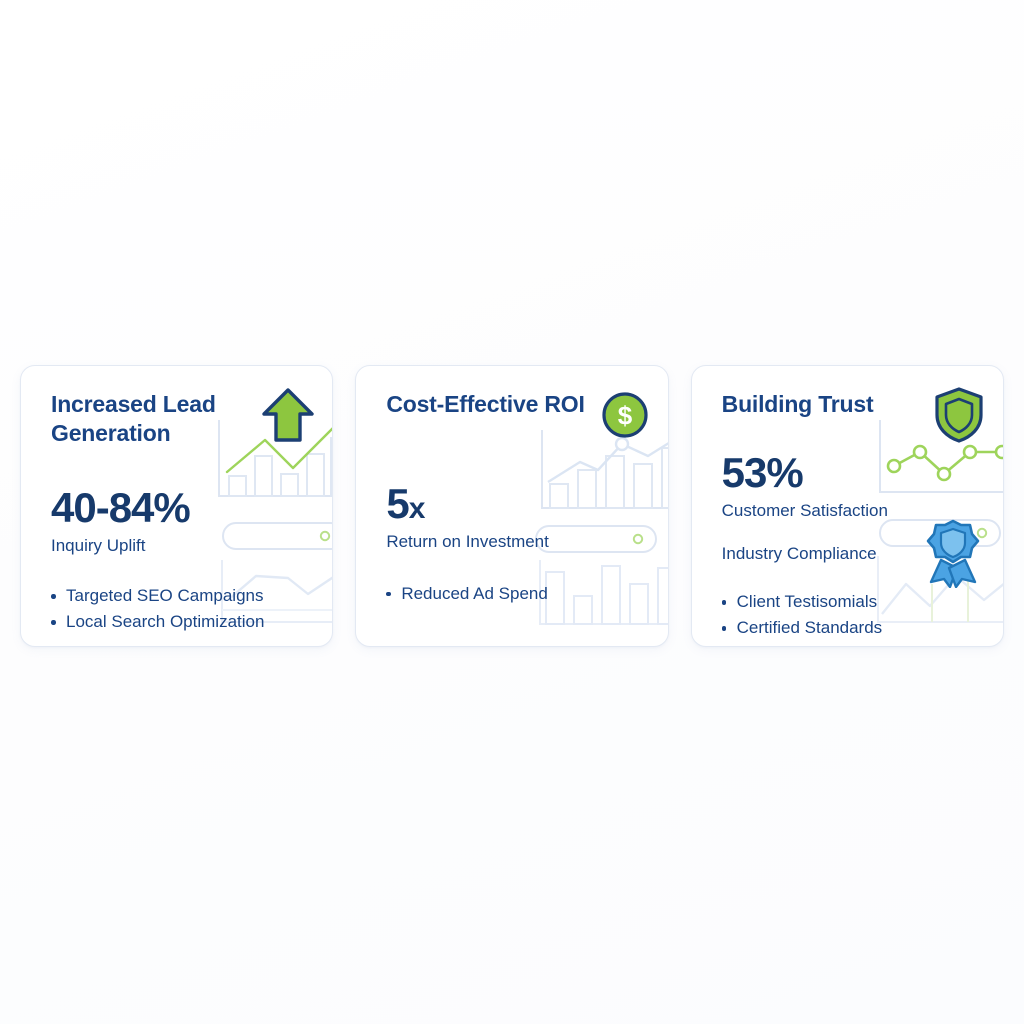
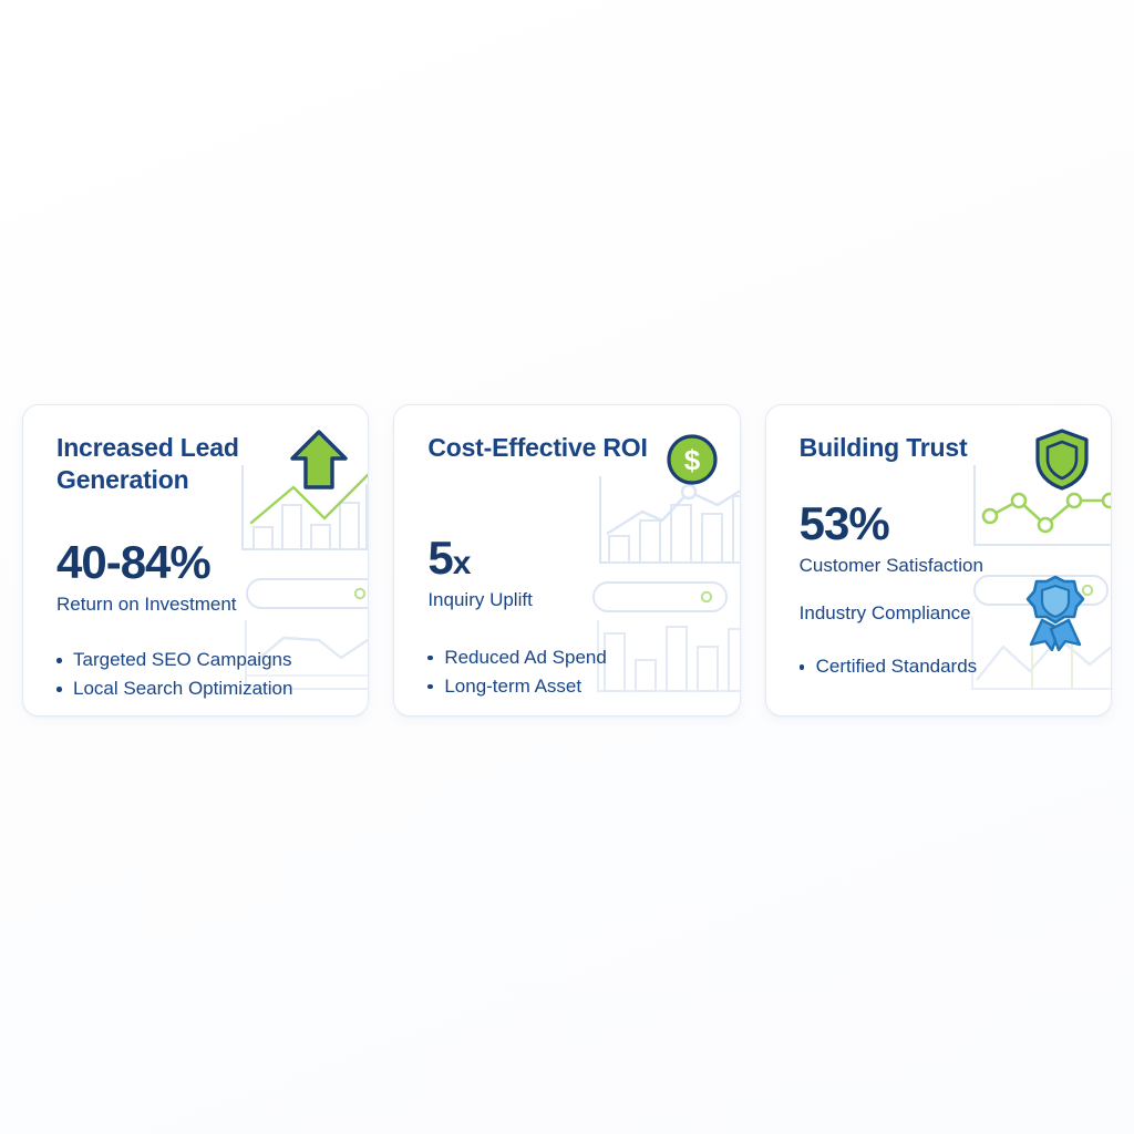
  Increased Lead Generation
  40-84%
- Inquiry Uplift
+ Return on Investment
  Targeted SEO Campaigns
  Local Search Optimization
  $
  Cost-Effective ROI
  5x
- Return on Investment
+ Inquiry Uplift
  Reduced Ad Spend
+ Long-term Asset
  Building Trust
  53%
  Customer Satisfaction
  Industry Compliance
- Client Testisomials
  Certified Standards
